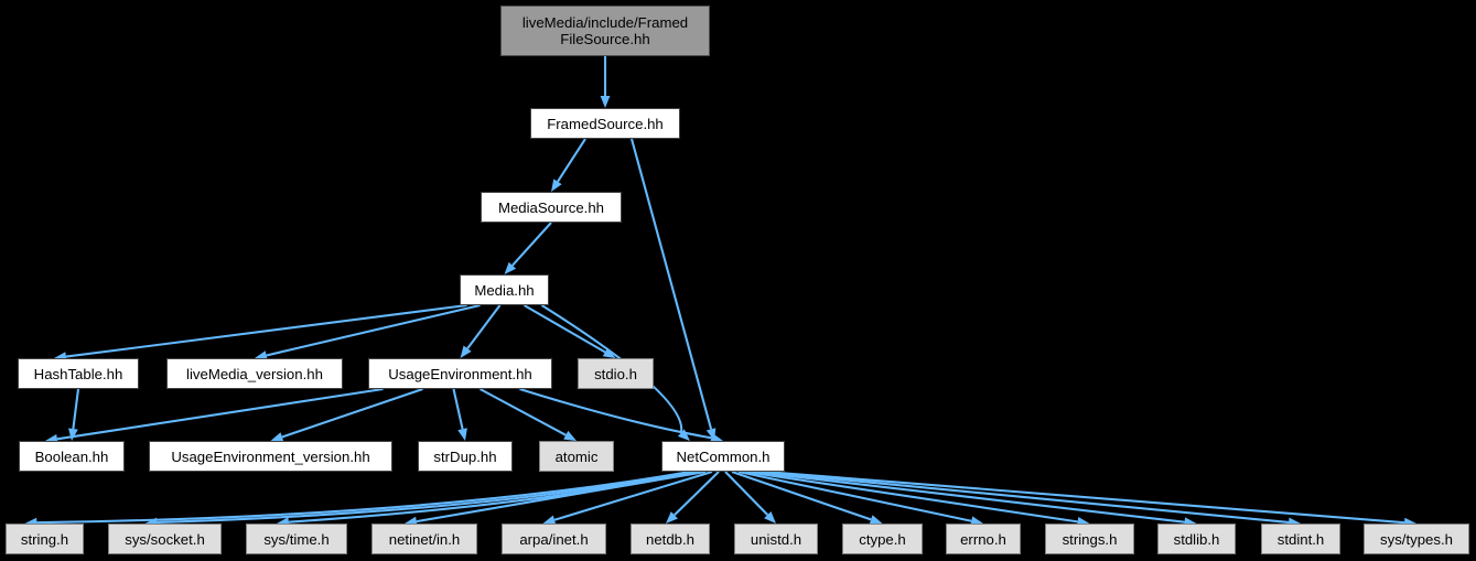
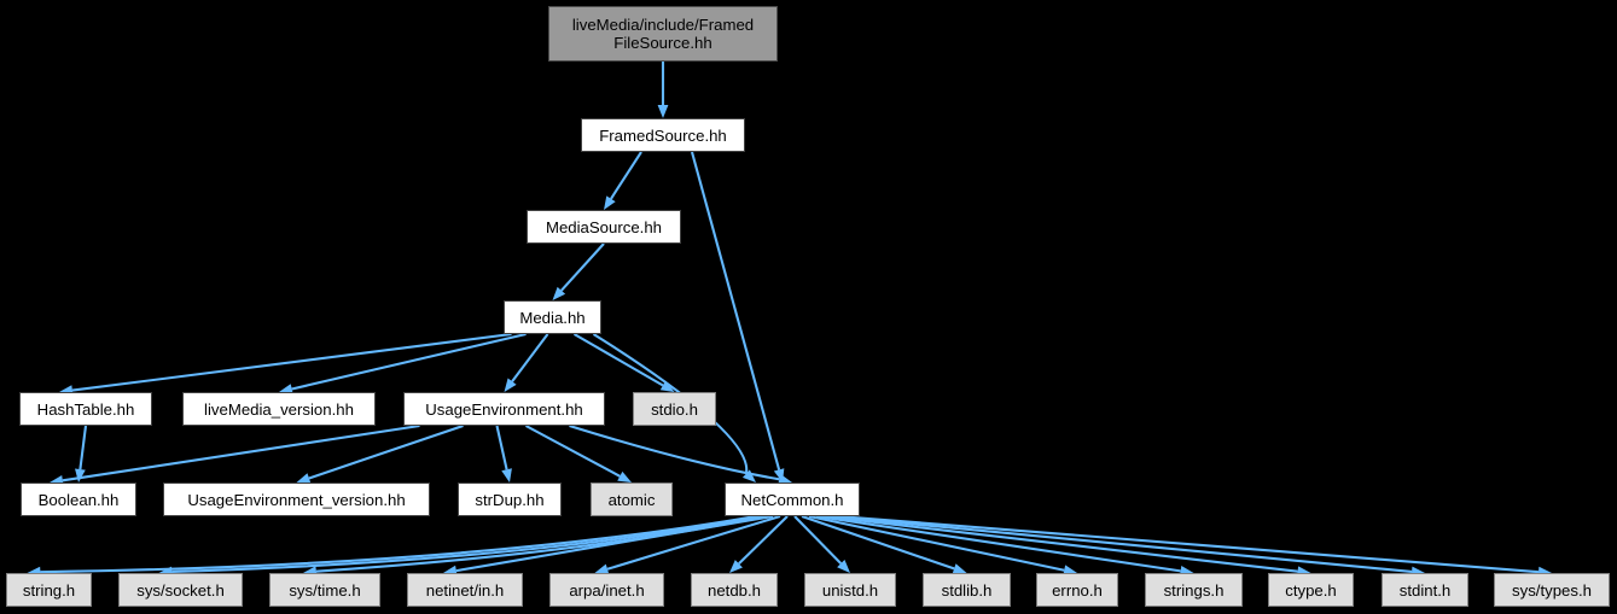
  liveMedia/include/Framed
  FileSource.hh
  FramedSource.hh
  MediaSource.hh
  Media.hh
  HashTable.hh
  liveMedia_version.hh
  UsageEnvironment.hh
  stdio.h
  Boolean.hh
  UsageEnvironment_version.hh
  strDup.hh
  atomic
  NetCommon.h
  string.h
  sys/socket.h
  sys/time.h
  netinet/in.h
  arpa/inet.h
  netdb.h
  unistd.h
- ctype.h
+ stdlib.h
  errno.h
  strings.h
- stdlib.h
+ ctype.h
  stdint.h
  sys/types.h
